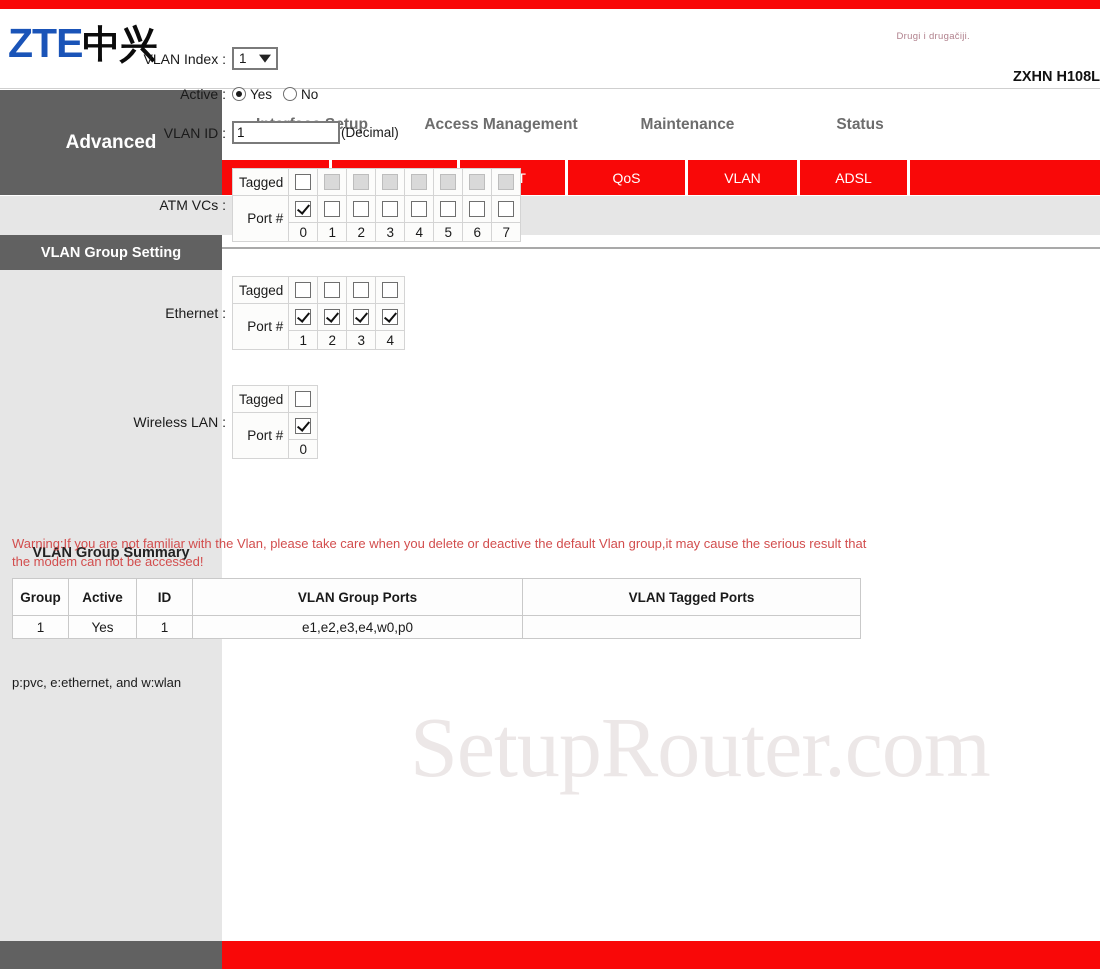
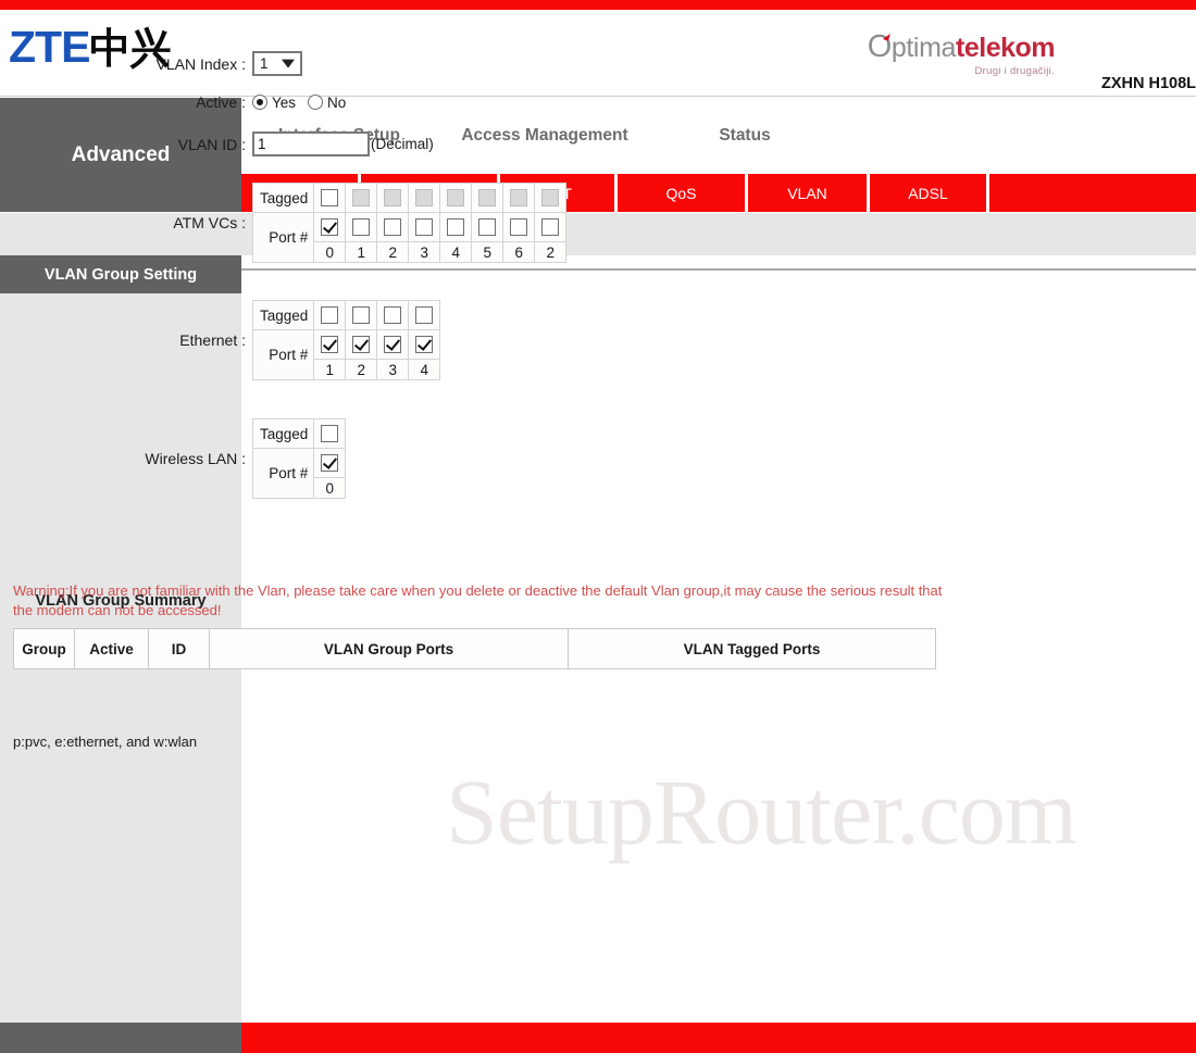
  ZTE中兴
+ Optimatelekom
  Drugi i drugačiji.
  ZXHN H108L
  Advanced
  Access Management
- Maintenance
  Status
  QoS
  VLAN
  ADSL
  VLAN Group Setting
  VLAN Group Summary
  SetupRouter.com
  VLAN Index :
  1
  Active :
  Yes
  No
  VLAN ID :
  1
  (Decimal)
  ATM VCs :
  Tagged
  Port #
- 0	1	2	3	4	5	6	7
+ 0	1	2	3	4	5	6	2
  Ethernet :
  Tagged
  Port #
  1	2	3	4
  Wireless LAN :
  Tagged
  Port #
  0
  Warning:If you are not familiar with the Vlan, please take care when you delete or deactive the default Vlan group,it may cause the serious result that the modem can not be accessed!
  Group	Active	ID	VLAN Group Ports	VLAN Tagged Ports
- 1	Yes	1	e1,e2,e3,e4,w0,p0
  p:pvc, e:ethernet, and w:wlan
